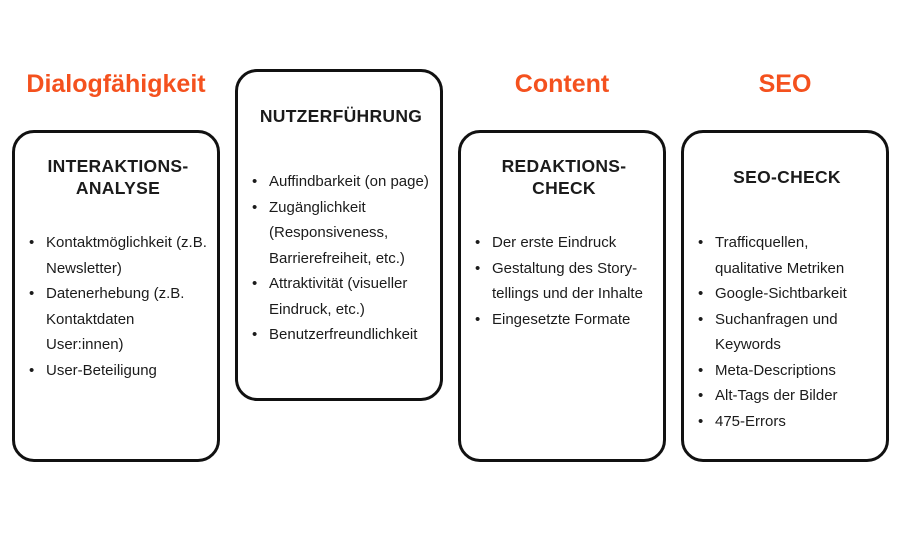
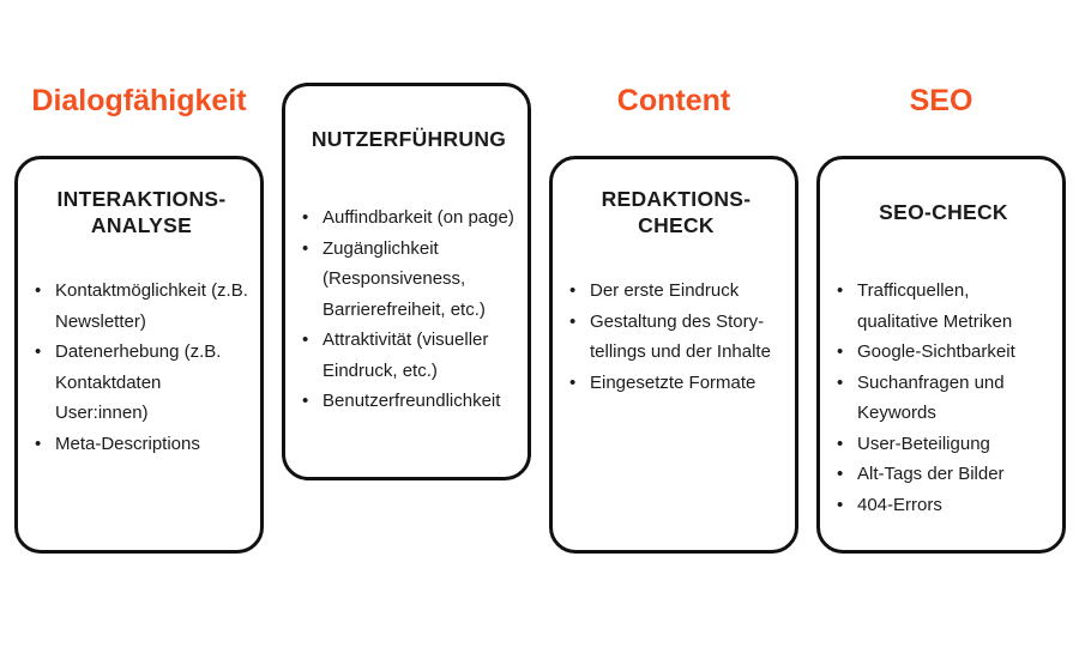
  Dialogfähigkeit
  INTERAKTIONS-
  ANALYSE
  •
  Kontaktmöglichkeit (z.B. Newsletter)
  •
  Datenerhebung (z.B. Kontaktdaten User:innen)
  •
- User-Beteiligung
+ Meta-Descriptions
  NUTZERFÜHRUNG
  •
  Auffindbarkeit (on page)
  •
  Zugänglichkeit (Responsiveness, Barrierefreiheit, etc.)
  •
  Attraktivität (visueller Eindruck, etc.)
  •
  Benutzerfreundlichkeit
  Content
  REDAKTIONS-
  CHECK
  •
  Der erste Eindruck
  •
  Gestaltung des Story-tellings und der Inhalte
  •
  Eingesetzte Formate
  SEO
  SEO-CHECK
  •
  Trafficquellen, qualitative Metriken
  •
  Google-Sichtbarkeit
  •
  Suchanfragen und Keywords
  •
- Meta-Descriptions
+ User-Beteiligung
  •
  Alt-Tags der Bilder
  •
- 475-Errors
+ 404-Errors
